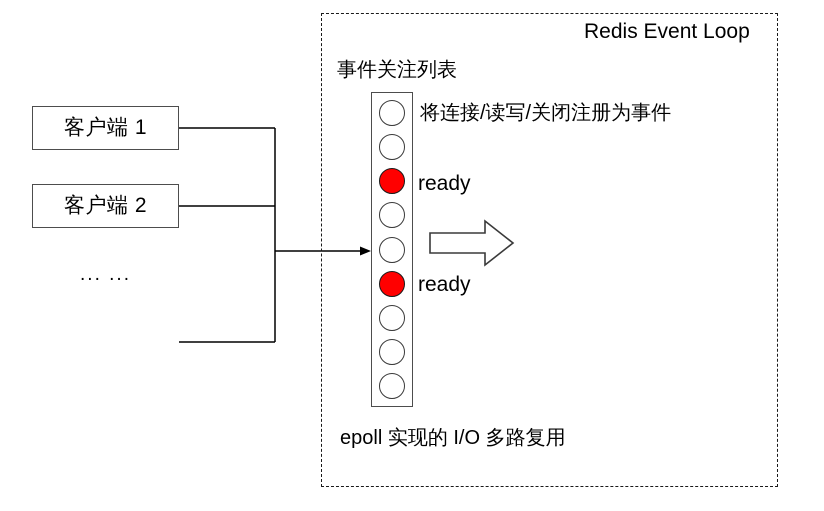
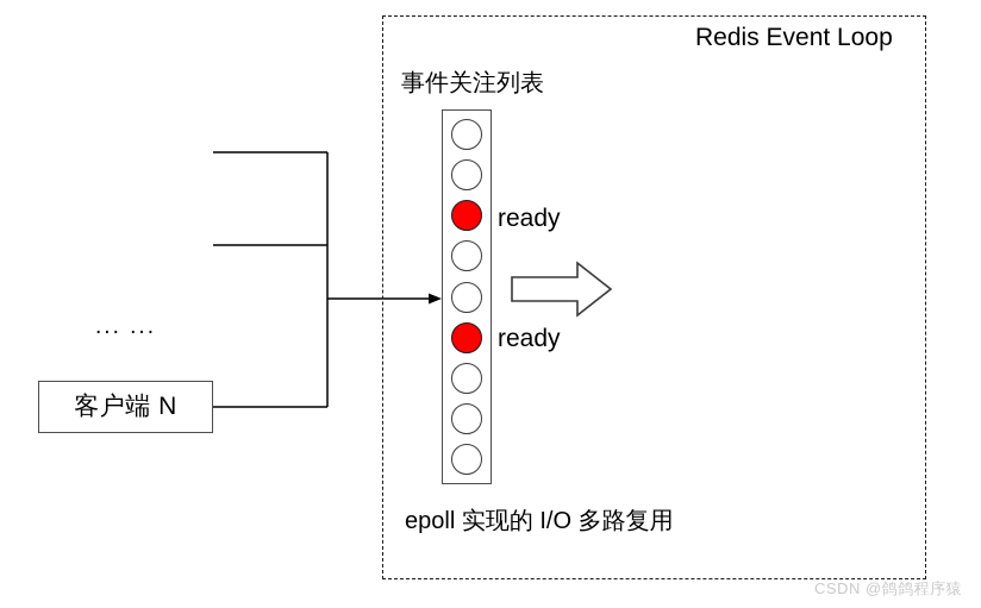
- 客户端 1
- 客户端 2
  ... ...
+ 客户端 N
  Redis Event Loop
  事件关注列表
- 将连接/读写/关闭注册为事件
  ready
  ready
  epoll 实现的 I/O 多路复用
+ CSDN @鸽鸽程序猿
